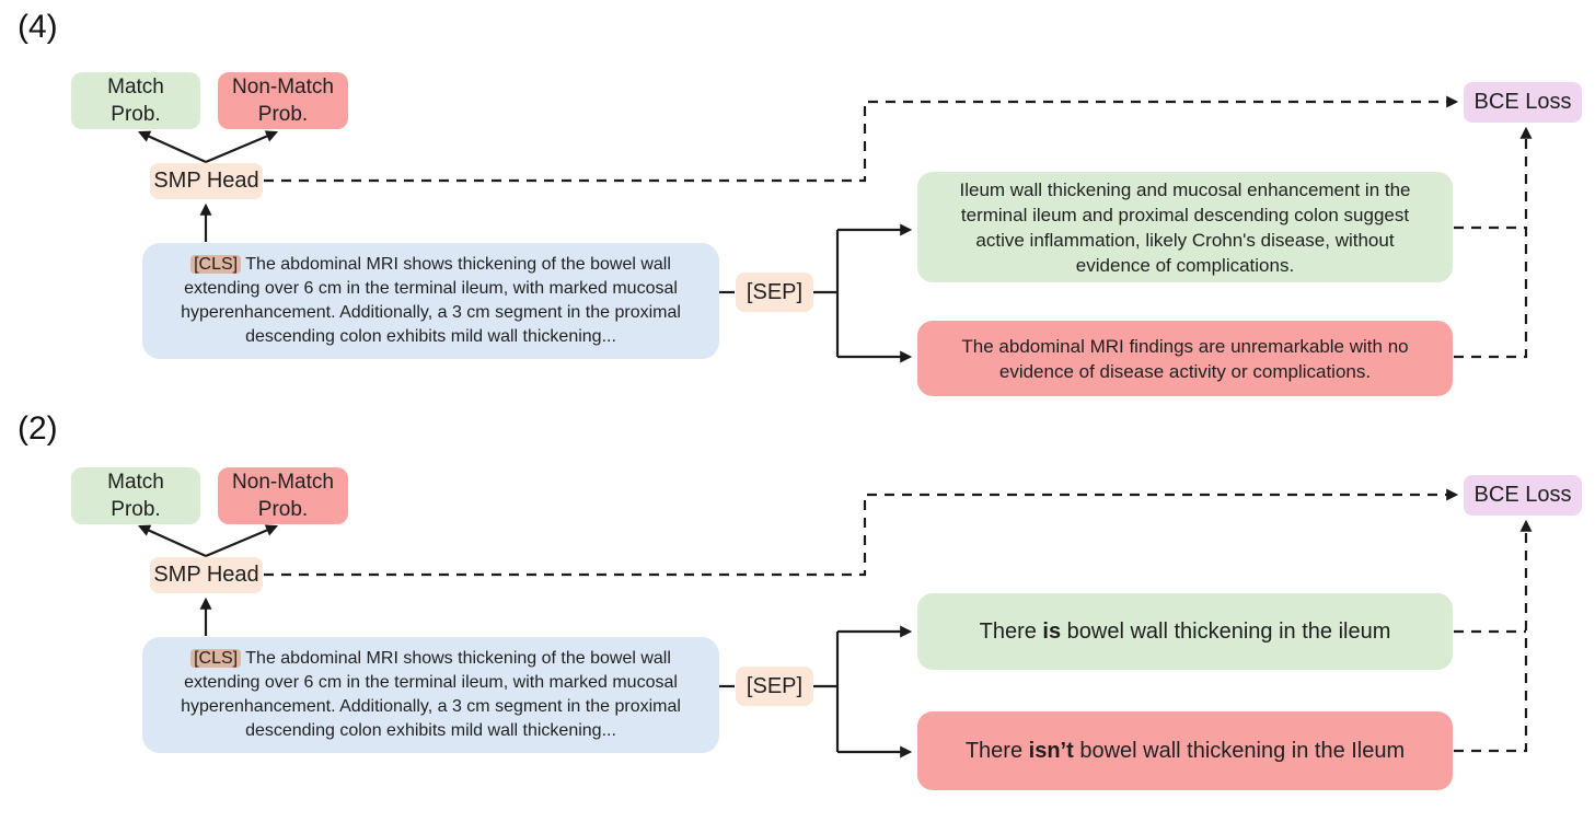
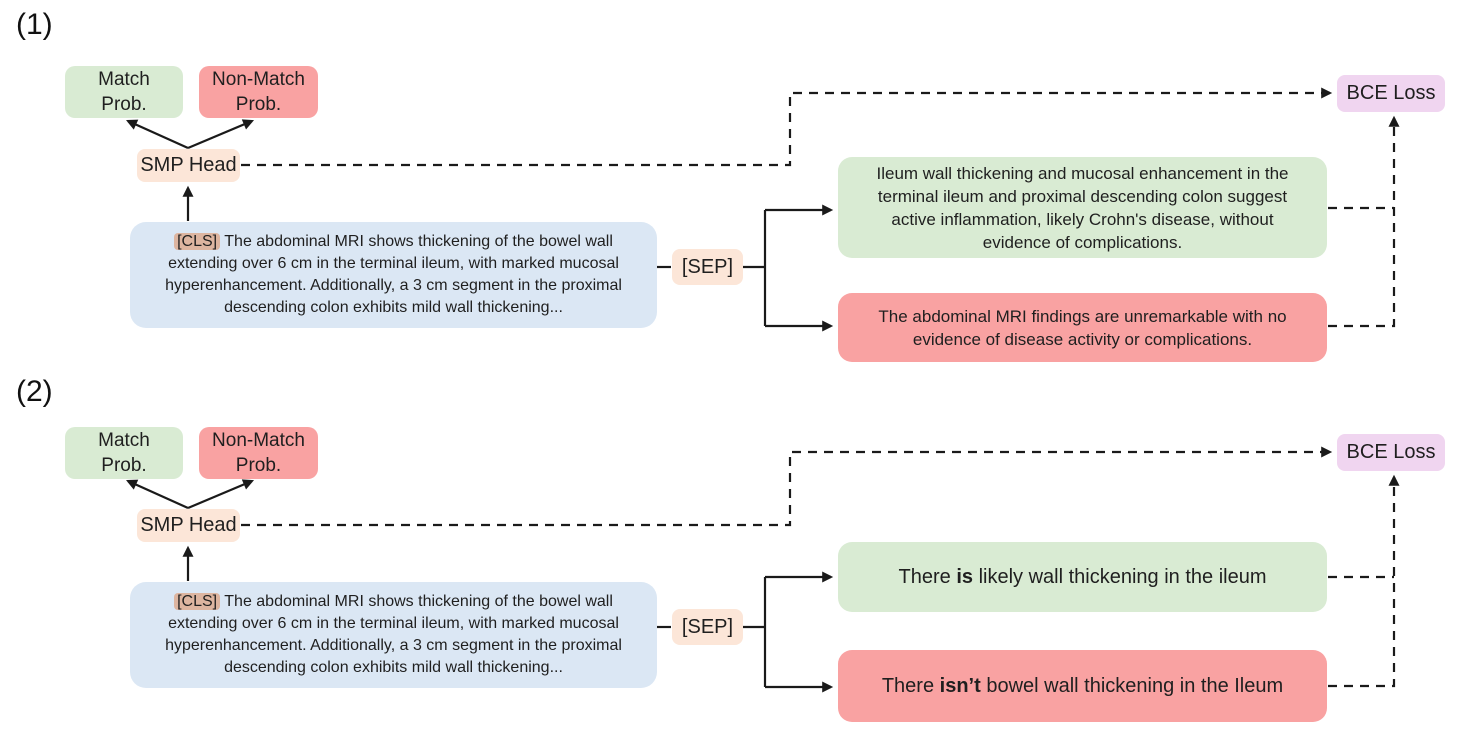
- (4)
+ (1)
  Match
  Prob.
  Non-Match
  Prob.
  SMP Head
  [CLS] The abdominal MRI shows thickening of the bowel wall extending over 6 cm in the terminal ileum, with marked mucosal hyperenhancement. Additionally, a 3 cm segment in the proximal descending colon exhibits mild wall thickening...
  [SEP]
  Ileum wall thickening and mucosal enhancement in the terminal ileum and proximal descending colon suggest active inflammation, likely Crohn's disease, without evidence of complications.
  The abdominal MRI findings are unremarkable with no evidence of disease activity or complications.
  BCE Loss
  (2)
  Match
  Prob.
  Non-Match
  Prob.
  SMP Head
  [CLS] The abdominal MRI shows thickening of the bowel wall extending over 6 cm in the terminal ileum, with marked mucosal hyperenhancement. Additionally, a 3 cm segment in the proximal descending colon exhibits mild wall thickening...
  [SEP]
- There is bowel wall thickening in the ileum
+ There is likely wall thickening in the ileum
  There isn’t bowel wall thickening in the Ileum
  BCE Loss
